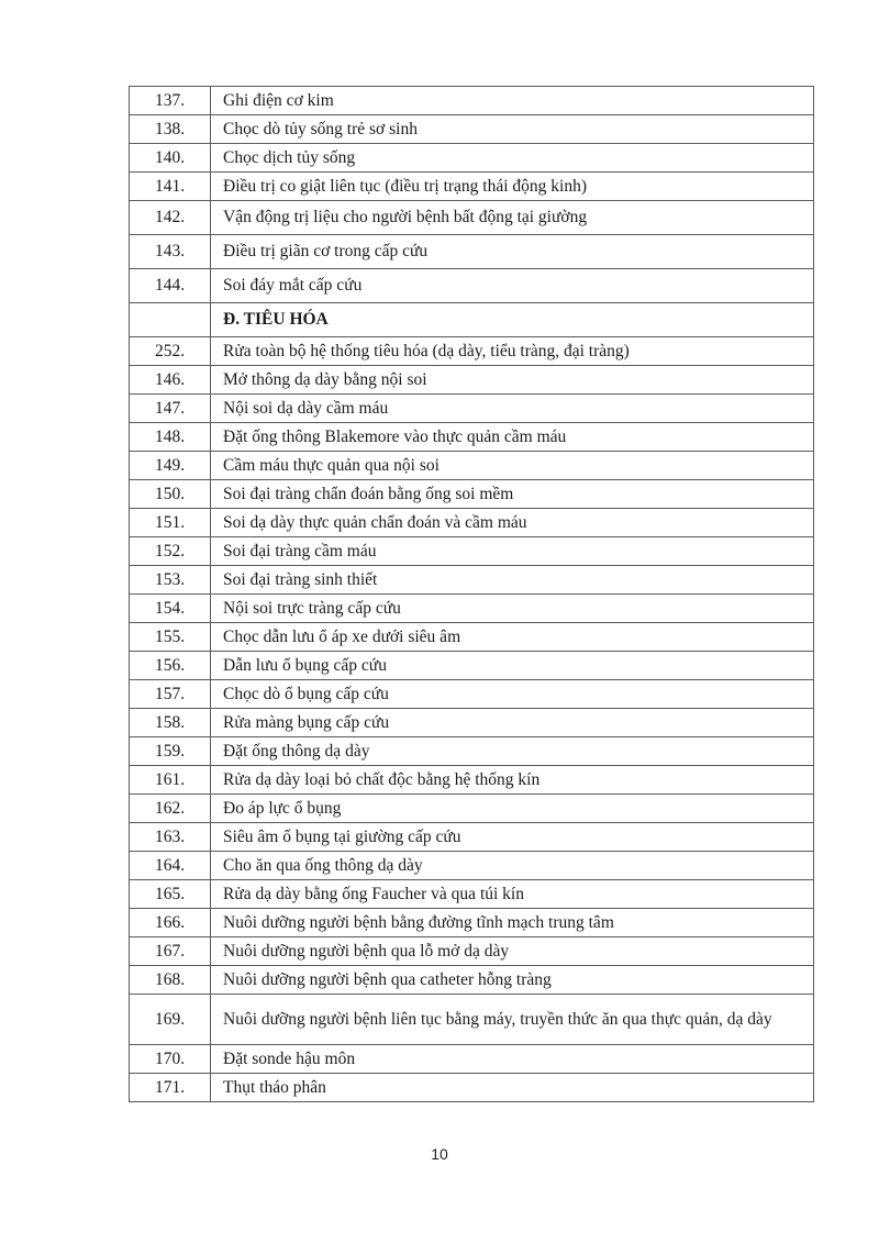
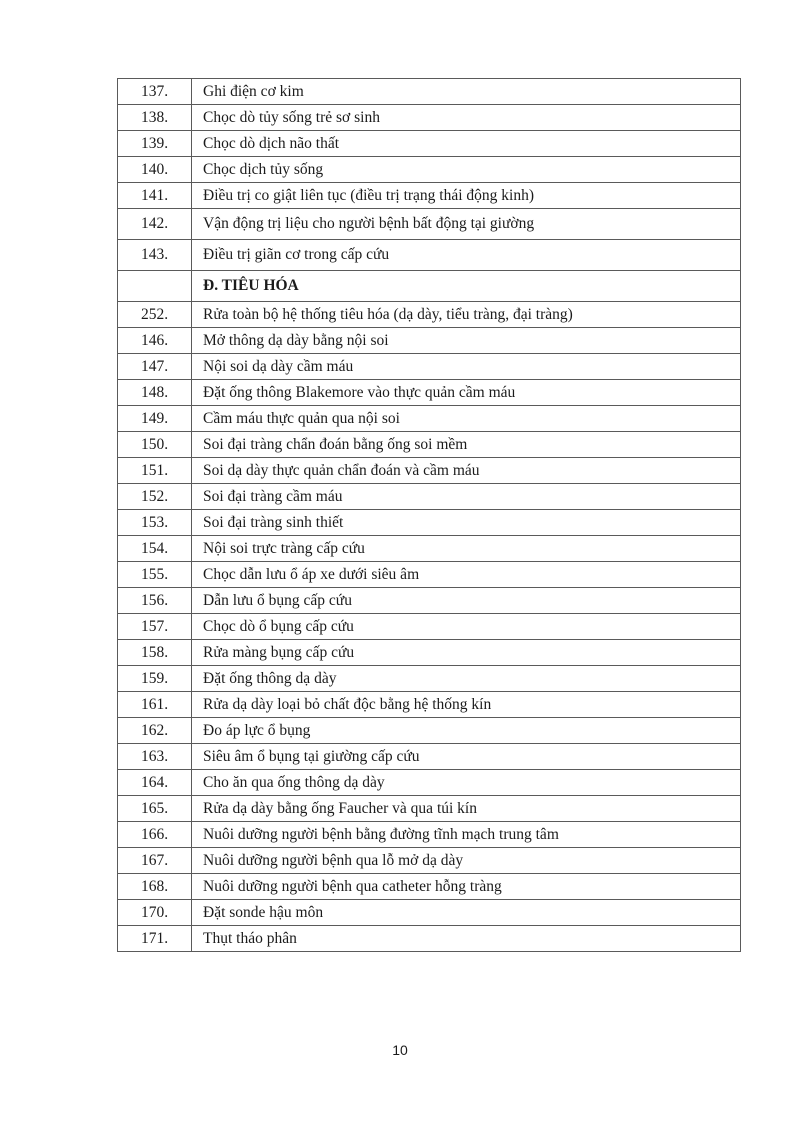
  137.	Ghi điện cơ kim
  138.	Chọc dò tủy sống trẻ sơ sinh
+ 139.	Chọc dò dịch não thất
  140.	Chọc dịch tủy sống
  141.	Điều trị co giật liên tục (điều trị trạng thái động kinh)
  142.	Vận động trị liệu cho người bệnh bất động tại giường
  143.	Điều trị giãn cơ trong cấp cứu
- 144.	Soi đáy mắt cấp cứu
  	Đ. TIÊU HÓA
  252.	Rửa toàn bộ hệ thống tiêu hóa (dạ dày, tiểu tràng, đại tràng)
  146.	Mở thông dạ dày bằng nội soi
  147.	Nội soi dạ dày cầm máu
  148.	Đặt ống thông Blakemore vào thực quản cầm máu
  149.	Cầm máu thực quản qua nội soi
  150.	Soi đại tràng chẩn đoán bằng ống soi mềm
  151.	Soi dạ dày thực quản chẩn đoán và cầm máu
  152.	Soi đại tràng cầm máu
  153.	Soi đại tràng sinh thiết
  154.	Nội soi trực tràng cấp cứu
  155.	Chọc dẫn lưu ổ áp xe dưới siêu âm
  156.	Dẫn lưu ổ bụng cấp cứu
  157.	Chọc dò ổ bụng cấp cứu
  158.	Rửa màng bụng cấp cứu
  159.	Đặt ống thông dạ dày
  161.	Rửa dạ dày loại bỏ chất độc bằng hệ thống kín
  162.	Đo áp lực ổ bụng
  163.	Siêu âm ổ bụng tại giường cấp cứu
  164.	Cho ăn qua ống thông dạ dày
  165.	Rửa dạ dày bằng ống Faucher và qua túi kín
  166.	Nuôi dưỡng người bệnh bằng đường tĩnh mạch trung tâm
  167.	Nuôi dưỡng người bệnh qua lỗ mở dạ dày
  168.	Nuôi dưỡng người bệnh qua catheter hỗng tràng
- 169.	Nuôi dưỡng người bệnh liên tục bằng máy, truyền thức ăn qua thực quản, dạ dày
  170.	Đặt sonde hậu môn
  171.	Thụt tháo phân
  10
